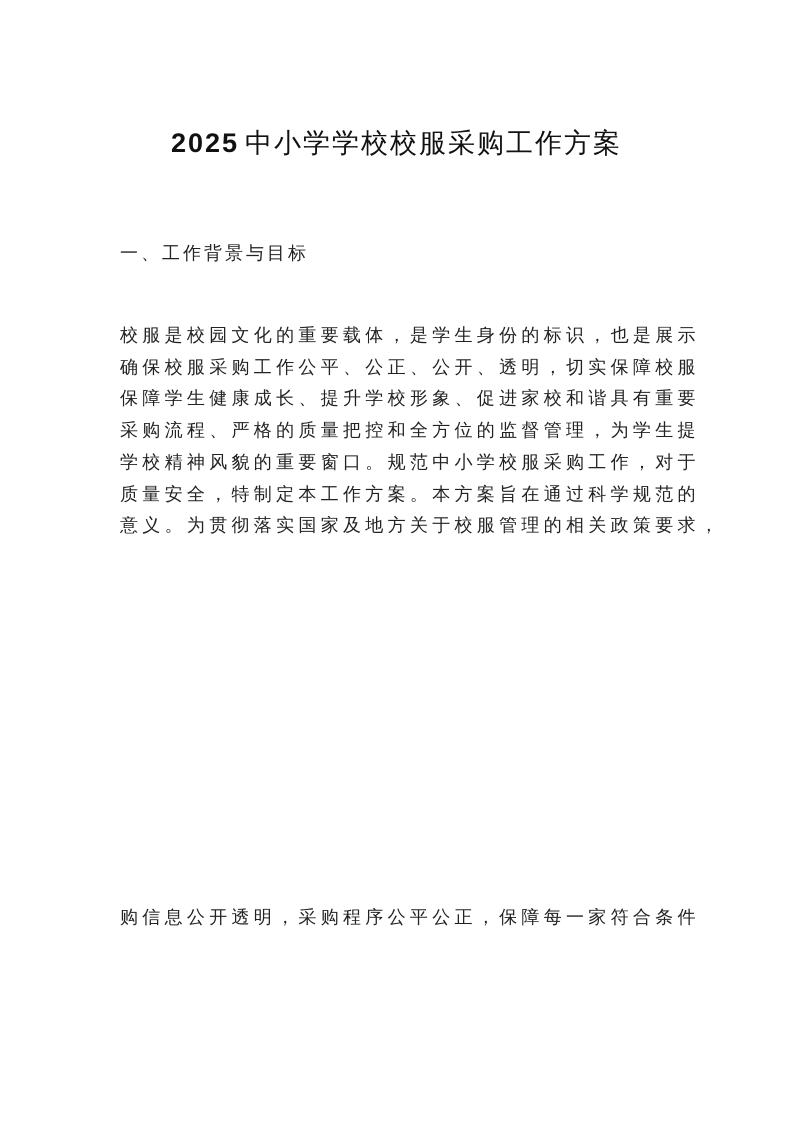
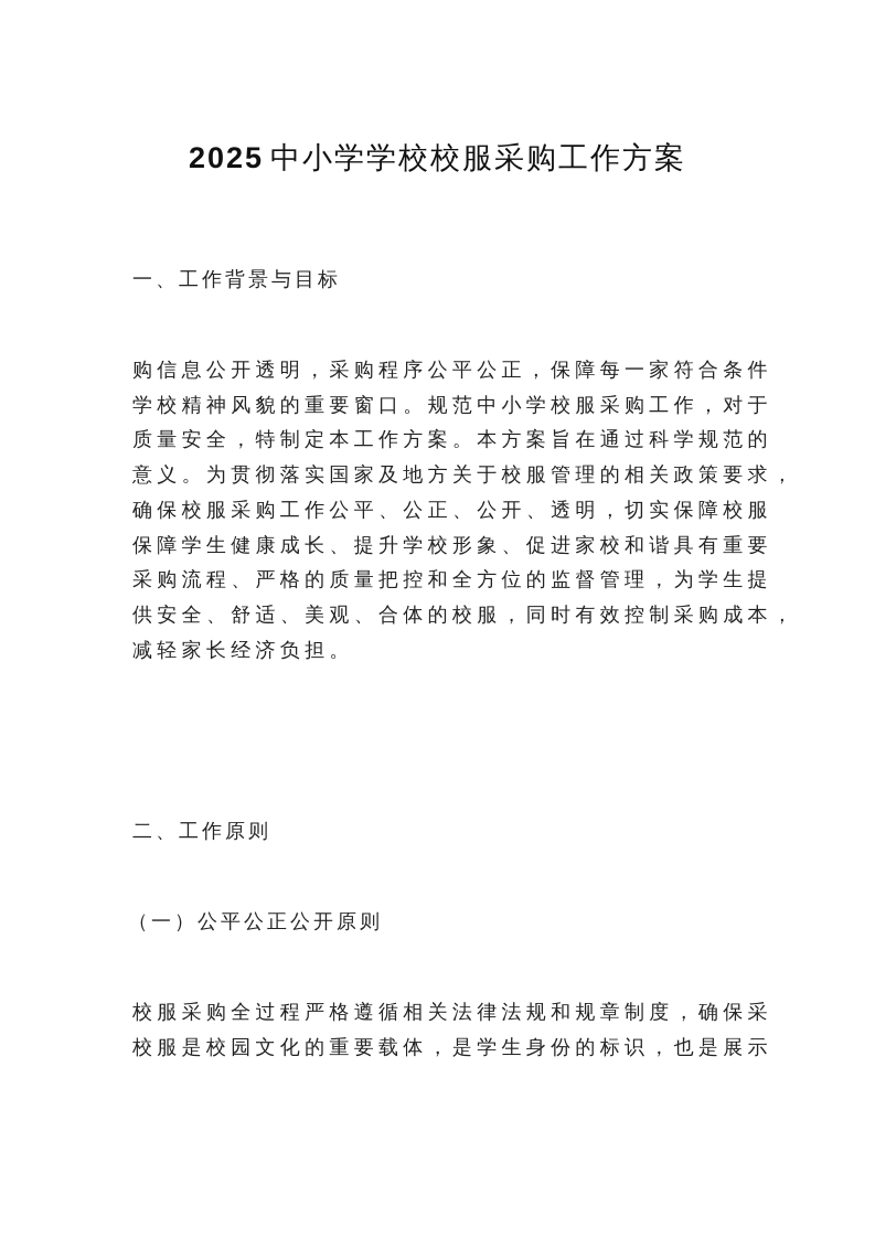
  2025 中小学学校校服采购工作方案
  一、工作背景与目标
- 校服是校园文化的重要载体，是学生身份的标识，也是展示
+ 购信息公开透明，采购程序公平公正，保障每一家符合条件
- 确保校服采购工作公平、公正、公开、透明，切实保障校服
+ 学校精神风貌的重要窗口。规范中小学校服采购工作，对于
- 保障学生健康成长、提升学校形象、促进家校和谐具有重要
+ 质量安全，特制定本工作方案。本方案旨在通过科学规范的
- 采购流程、严格的质量把控和全方位的监督管理，为学生提
+ 意义。为贯彻落实国家及地方关于校服管理的相关政策要求，
- 学校精神风貌的重要窗口。规范中小学校服采购工作，对于
+ 确保校服采购工作公平、公正、公开、透明，切实保障校服
- 质量安全，特制定本工作方案。本方案旨在通过科学规范的
+ 保障学生健康成长、提升学校形象、促进家校和谐具有重要
- 意义。为贯彻落实国家及地方关于校服管理的相关政策要求，
+ 采购流程、严格的质量把控和全方位的监督管理，为学生提
+ 供安全、舒适、美观、合体的校服，同时有效控制采购成本，
+ 减轻家长经济负担。
+ 二、工作原则
+ （一）公平公正公开原则
+ 校服采购全过程严格遵循相关法律法规和规章制度，确保采
- 购信息公开透明，采购程序公平公正，保障每一家符合条件
+ 校服是校园文化的重要载体，是学生身份的标识，也是展示
